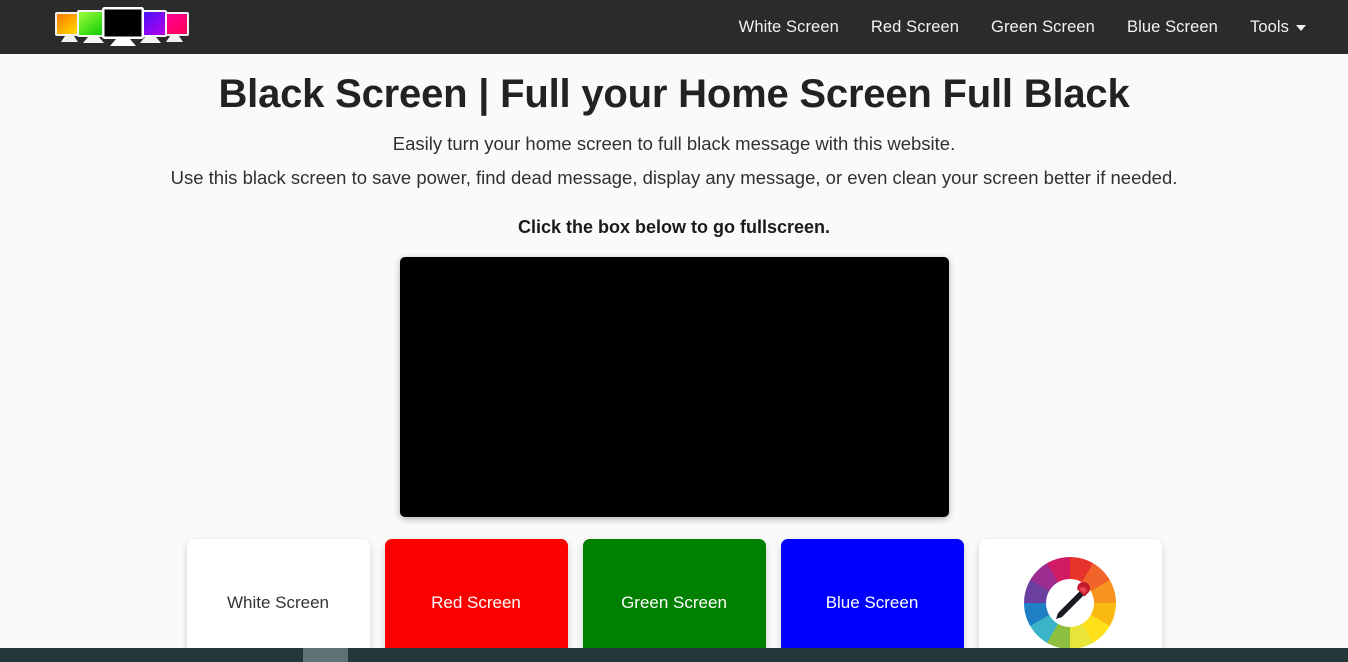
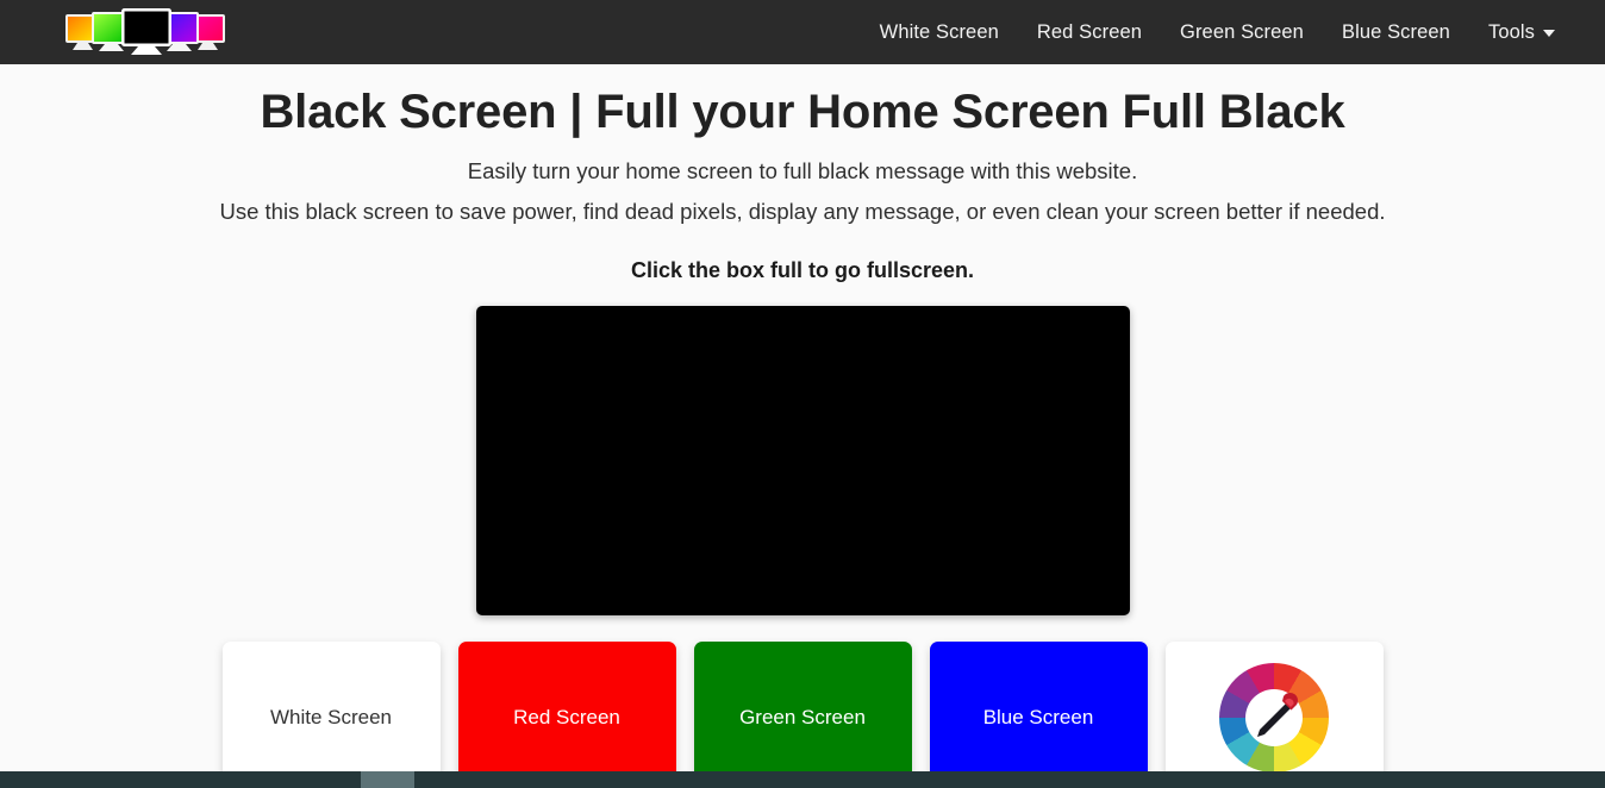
  White Screen
  Red Screen
  Green Screen
  Blue Screen
  Tools
  Black Screen | Full your Home Screen Full Black
  Easily turn your home screen to full black message with this website.
- Use this black screen to save power, find dead message, display any message, or even clean your screen better if needed.
+ Use this black screen to save power, find dead pixels, display any message, or even clean your screen better if needed.
- Click the box below to go fullscreen.
+ Click the box full to go fullscreen.
  White Screen
  Red Screen
  Green Screen
  Blue Screen
